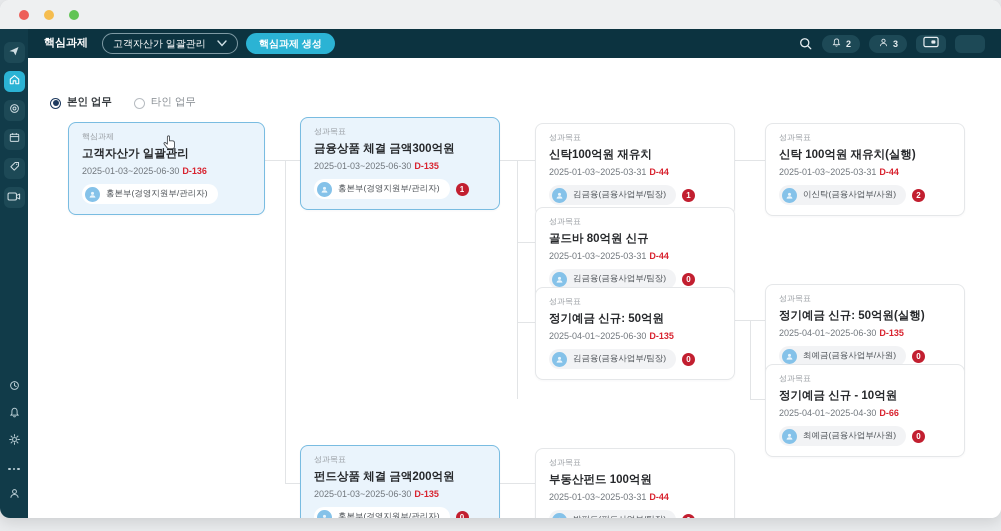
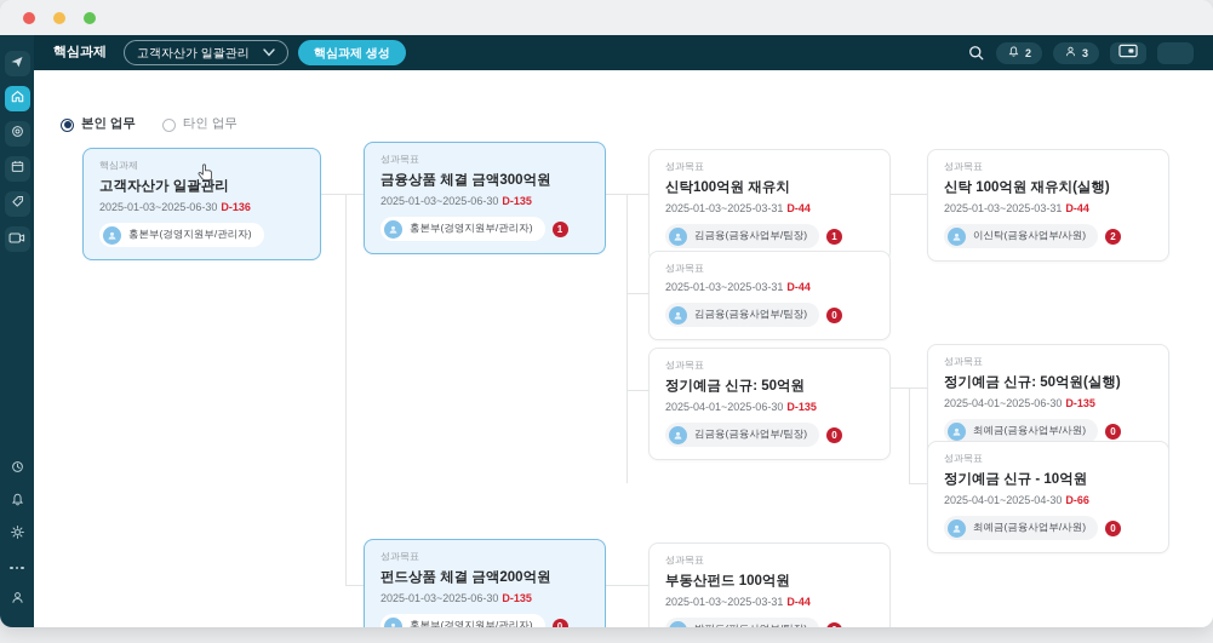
  핵심과제
  고객자산가 일괄관리
  핵심과제 생성
  2
  3
  핵심과제
  고객자산가 일괄관리
  2025-01-03~2025-06-30 D-136
  홍본부(경영지원부/관리자)
  성과목표
  금융상품 체결 금액300억원
  2025-01-03~2025-06-30 D-135
  홍본부(경영지원부/관리자)
  1
  성과목표
  신탁100억원 재유치
  2025-01-03~2025-03-31 D-44
  김금융(금융사업부/팀장)
  1
  성과목표
  신탁 100억원 재유치(실행)
  2025-01-03~2025-03-31 D-44
  이신탁(금융사업부/사원)
  2
  성과목표
- 골드바 80억원 신규
  2025-01-03~2025-03-31 D-44
  김금융(금융사업부/팀장)
  0
  성과목표
  정기예금 신규: 50억원
  2025-04-01~2025-06-30 D-135
  김금융(금융사업부/팀장)
  0
  성과목표
  정기예금 신규: 50억원(실행)
  2025-04-01~2025-06-30 D-135
  최예금(금융사업부/사원)
  0
  성과목표
  정기예금 신규 - 10억원
  2025-04-01~2025-04-30 D-66
  최예금(금융사업부/사원)
  0
  성과목표
  펀드상품 체결 금액200억원
  2025-01-03~2025-06-30 D-135
  홍본부(경영지원부/관리자)
  0
  성과목표
  부동산펀드 100억원
  2025-01-03~2025-03-31 D-44
  본인 업무
  타인 업무
